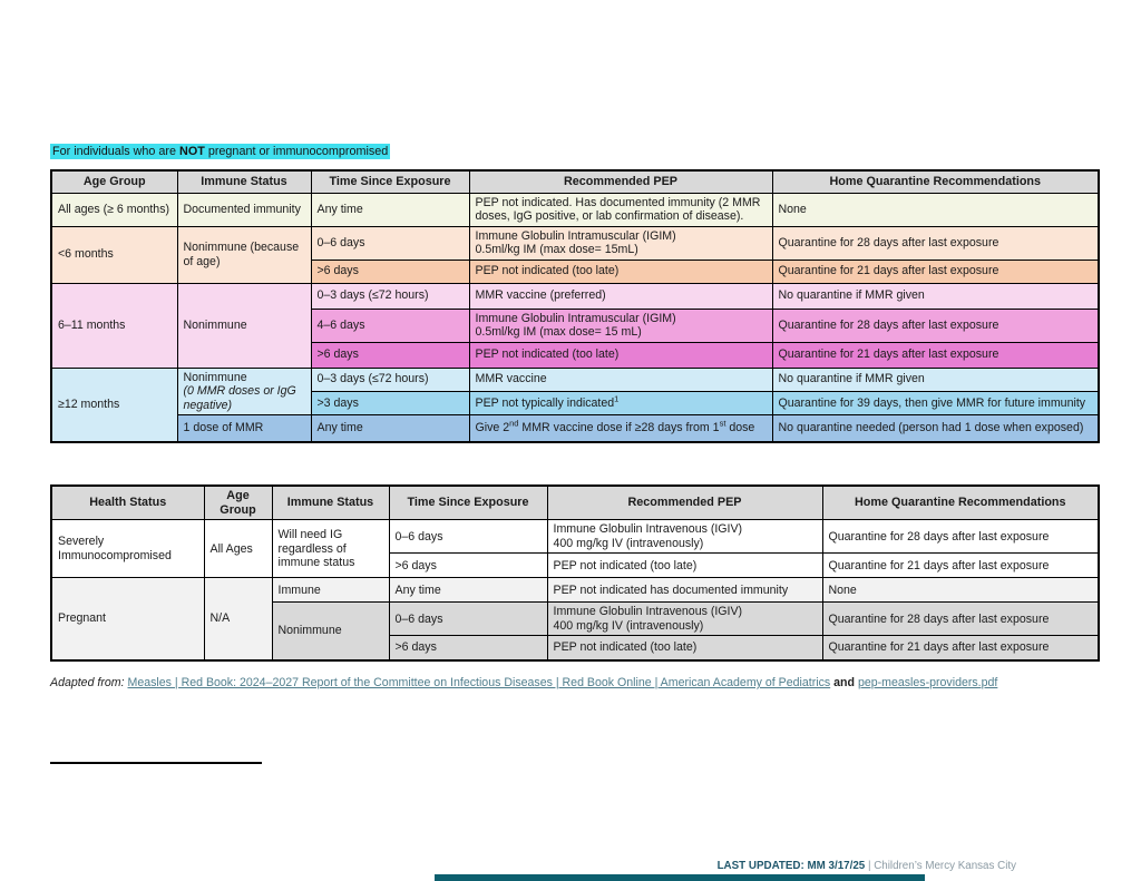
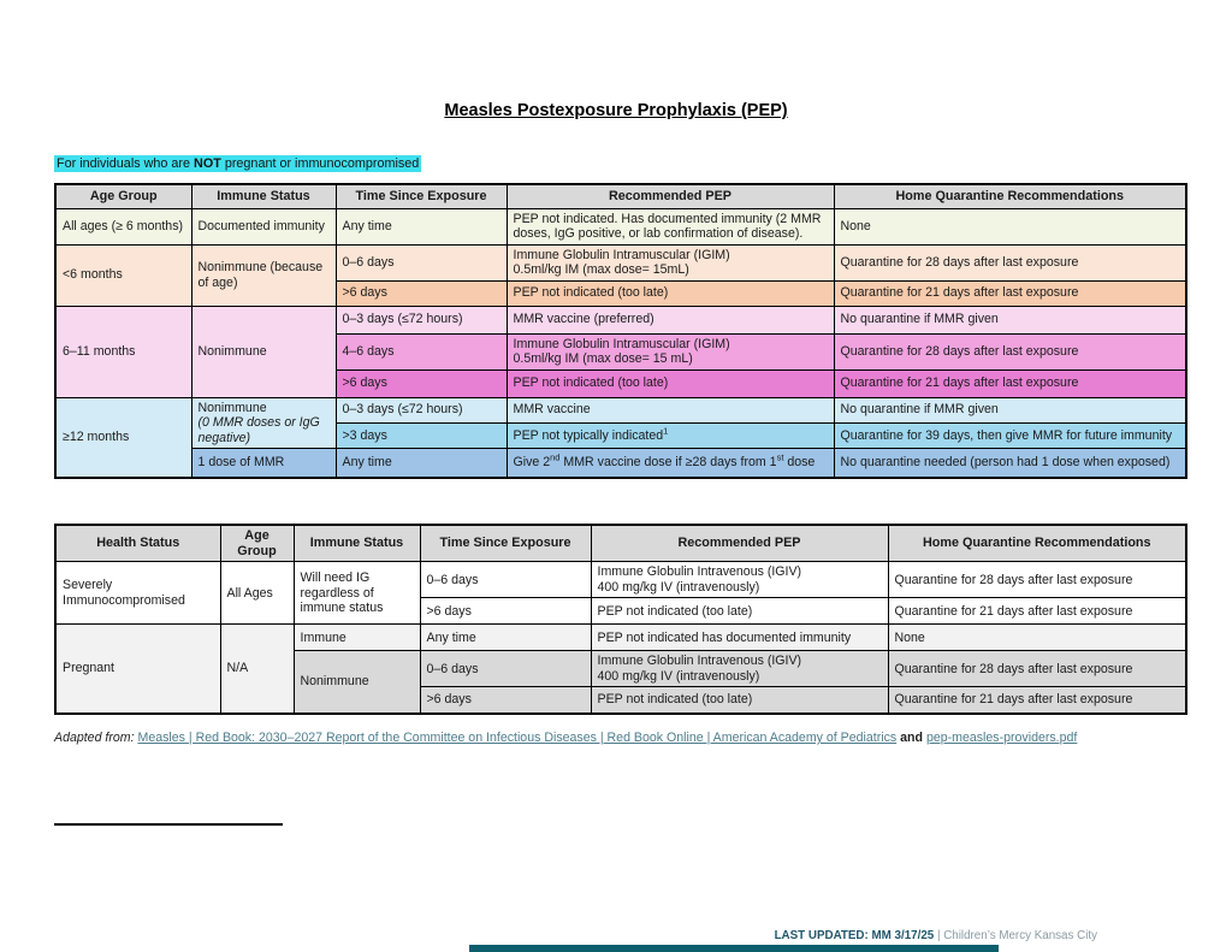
+ Measles Postexposure Prophylaxis (PEP)
  For individuals who are NOT pregnant or immunocompromised
  Age Group	Immune Status	Time Since Exposure	Recommended PEP	Home Quarantine Recommendations
  All ages (≥ 6 months)	Documented immunity	Any time	PEP not indicated. Has documented immunity (2 MMR doses, IgG positive, or lab confirmation of disease).	None
  <6 months	Nonimmune (because of age)	0–6 days	Immune Globulin Intramuscular (IGIM) 0.5ml/kg IM (max dose= 15mL)	Quarantine for 28 days after last exposure
  >6 days	PEP not indicated (too late)	Quarantine for 21 days after last exposure
  6–11 months	Nonimmune	0–3 days (≤72 hours)	MMR vaccine (preferred)	No quarantine if MMR given
  4–6 days	Immune Globulin Intramuscular (IGIM) 0.5ml/kg IM (max dose= 15 mL)	Quarantine for 28 days after last exposure
  >6 days	PEP not indicated (too late)	Quarantine for 21 days after last exposure
  ≥12 months	Nonimmune (0 MMR doses or IgG negative)	0–3 days (≤72 hours)	MMR vaccine	No quarantine if MMR given
  >3 days	PEP not typically indicated1	Quarantine for 39 days, then give MMR for future immunity
  1 dose of MMR	Any time	Give 2nd MMR vaccine dose if ≥28 days from 1st dose	No quarantine needed (person had 1 dose when exposed)
  Health Status	Age Group	Immune Status	Time Since Exposure	Recommended PEP	Home Quarantine Recommendations
  Severely Immunocompromised	All Ages	Will need IG regardless of immune status	0–6 days	Immune Globulin Intravenous (IGIV) 400 mg/kg IV (intravenously)	Quarantine for 28 days after last exposure
  >6 days	PEP not indicated (too late)	Quarantine for 21 days after last exposure
  Pregnant	N/A	Immune	Any time	PEP not indicated has documented immunity	None
  Nonimmune	0–6 days	Immune Globulin Intravenous (IGIV) 400 mg/kg IV (intravenously)	Quarantine for 28 days after last exposure
  >6 days	PEP not indicated (too late)	Quarantine for 21 days after last exposure
- Adapted from: Measles | Red Book: 2024–2027 Report of the Committee on Infectious Diseases | Red Book Online | American Academy of Pediatrics and pep-measles-providers.pdf
+ Adapted from: Measles | Red Book: 2030–2027 Report of the Committee on Infectious Diseases | Red Book Online | American Academy of Pediatrics and pep-measles-providers.pdf
  LAST UPDATED: MM 3/17/25 | Children’s Mercy Kansas City
